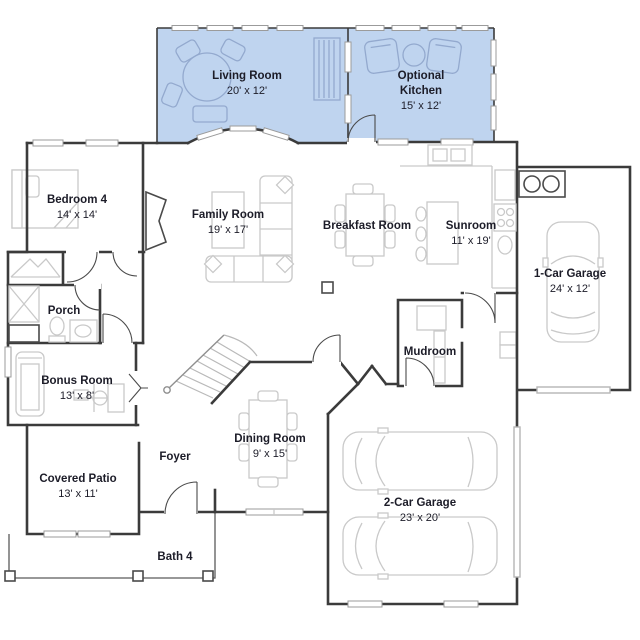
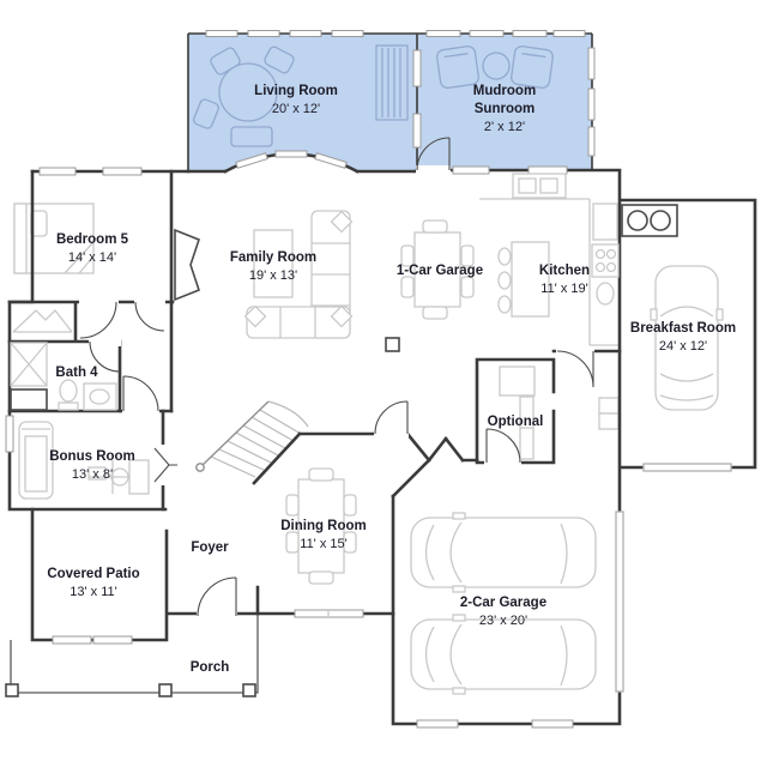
  Living Room
  20' x 12'
- Optional
+ Mudroom
- Kitchen
+ Sunroom
- 15' x 12'
+ 2' x 12'
- Bedroom 4
+ Bedroom 5
  14' x 14'
  Family Room
- 19' x 17'
+ 19' x 13'
- Breakfast Room
+ 1-Car Garage
- Sunroom
+ Kitchen
  11' x 19'
- 1-Car Garage
+ Breakfast Room
  24' x 12'
- Porch
+ Bath 4
  Bonus Room
  13' x 8'
- Mudroom
+ Optional
  Covered Patio
  13' x 11'
  Foyer
  Dining Room
- 9' x 15'
+ 11' x 15'
  2-Car Garage
  23' x 20'
- Bath 4
+ Porch
